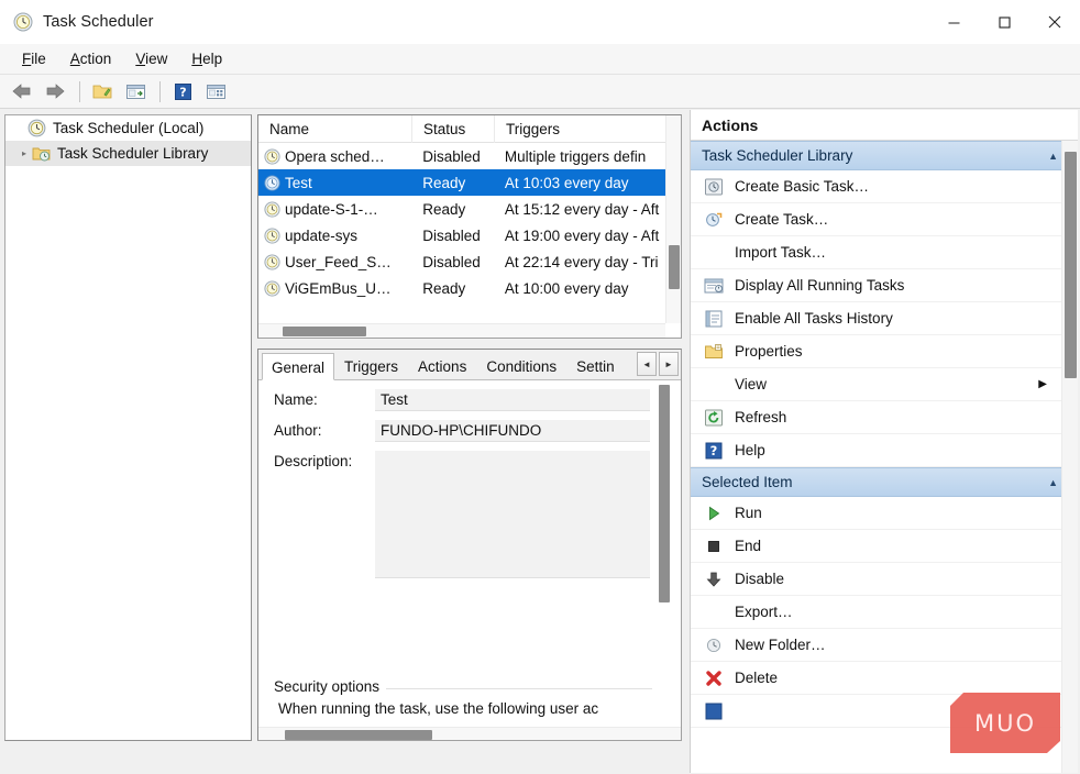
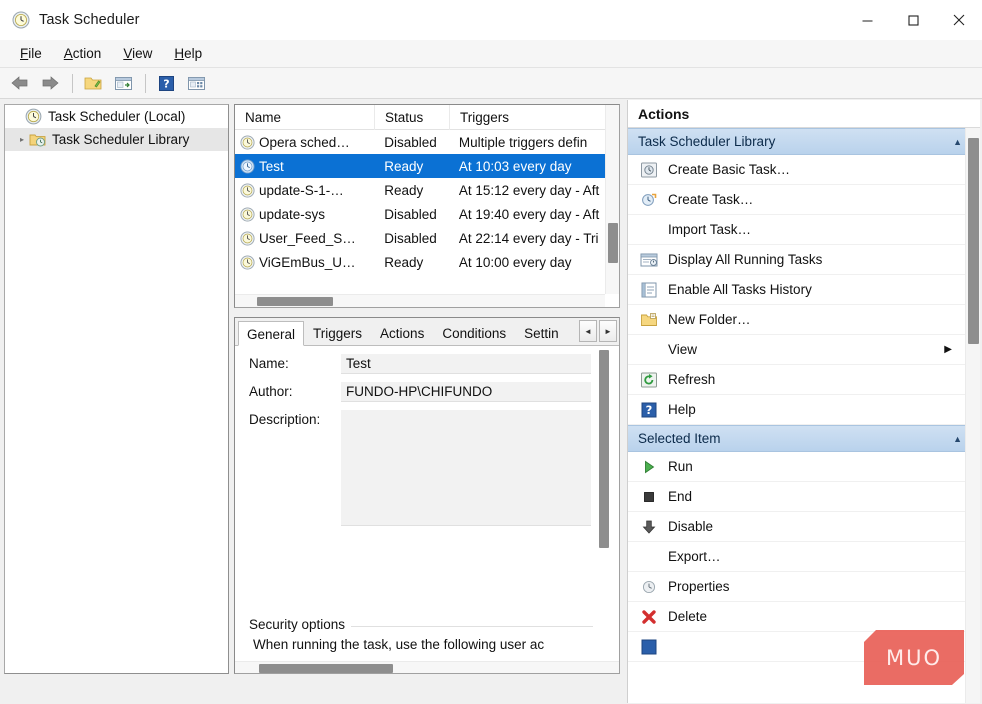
  Task Scheduler
  File
  Action
  View
  Help
  ?
  Task Scheduler (Local)
  ▸
  Task Scheduler Library
  Name
  Status
  Triggers
  Opera sched…
  Disabled
  Multiple triggers defin
  Test
  Ready
  At 10:03 every day
  update-S-1-…
  Ready
  At 15:12 every day - Aft
  update-sys
  Disabled
- At 19:00 every day - Aft
+ At 19:40 every day - Aft
  User_Feed_S…
  Disabled
  At 22:14 every day - Tri
  ViGEmBus_U…
  Ready
  At 10:00 every day
  General
  Triggers
  Actions
  Conditions
  Settin
  ◄
  ►
  Name:
  Test
  Author:
  FUNDO-HP\CHIFUNDO
  Description:
  Security options
  When running the task, use the following user ac
  Actions
  Task Scheduler Library
  ▲
  Create Basic Task…
  Create Task…
  Import Task…
  Display All Running Tasks
  Enable All Tasks History
- Properties
+ New Folder…
  View
  ▶
  Refresh
  ?
  Help
  Selected Item
  ▲
  Run
  End
  Disable
  Export…
- New Folder…
+ Properties
  Delete
  MUO
